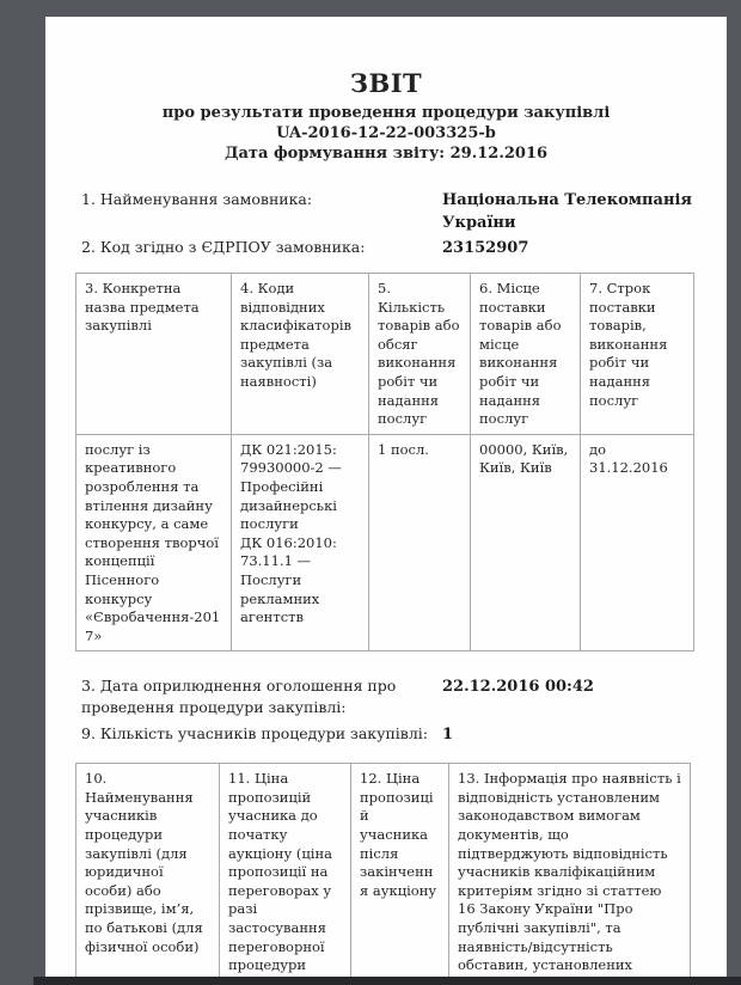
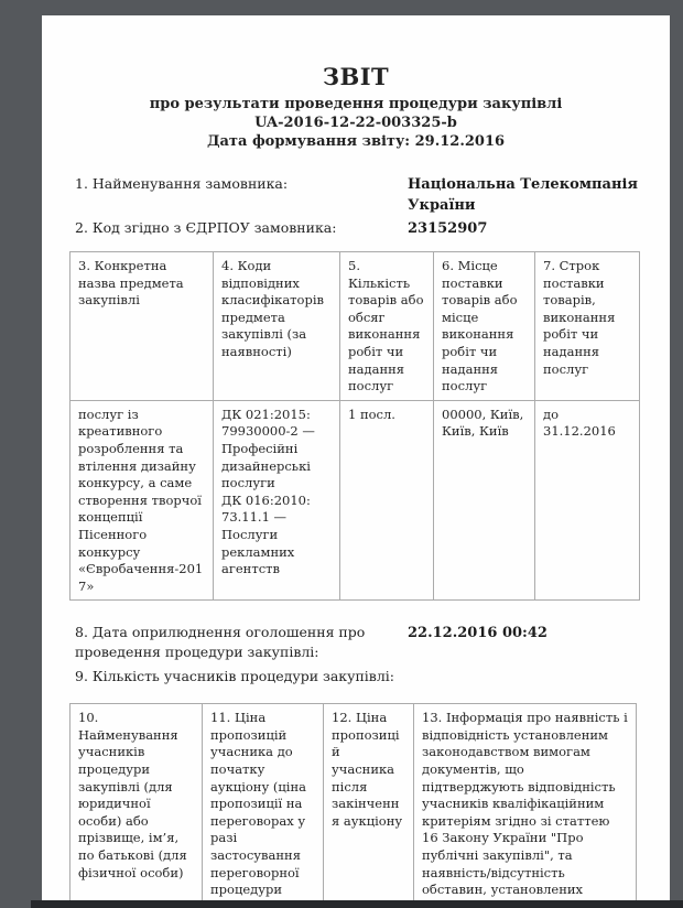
  ЗВІТ
  про результати проведення процедури закупівлі
  UA-2016-12-22-003325-b
  Дата формування звіту: 29.12.2016
  1. Найменування замовника:
  Національна Телекомпанія України
  2. Код згідно з ЄДРПОУ замовника:
  23152907
  3. Конкретна назва предмета закупівлі	4. Коди відповідних класифікаторів предмета закупівлі (за наявності)	5. Кількість товарів або обсяг виконання робіт чи надання послуг	6. Місце поставки товарів або місце виконання робіт чи надання послуг	7. Строк поставки товарів, виконання робіт чи надання послуг
  послуг із креативного розроблення та втілення дизайну конкурсу, а саме створення творчої концепції Пісенного конкурсу «Євробачення-2017»	ДК 021:2015: 79930000-2 — Професійні дизайнерські послуги ДК 016:2010: 73.11.1 — Послуги рекламних агентств	1 посл.	00000, Київ, Київ, Київ	до 31.12.2016
- 3. Дата оприлюднення оголошення про проведення процедури закупівлі:
+ 8. Дата оприлюднення оголошення про проведення процедури закупівлі:
  22.12.2016 00:42
  9. Кількість учасників процедури закупівлі:
- 1
  10. Найменування учасників процедури закупівлі (для юридичної особи) або прізвище, ім’я, по батькові (для фізичної особи)	11. Ціна пропозицій учасника до початку аукціону (ціна пропозиції на переговорах у разі застосування переговорної процедури	12. Ціна пропозицій учасника після закінчення аукціону	13. Інформація про наявність і відповідність установленим законодавством вимогам документів, що підтверджують відповідність учасників кваліфікаційним критеріям згідно зі статтею 16 Закону України "Про публічні закупівлі", та наявність/відсутність обставин, установлених
